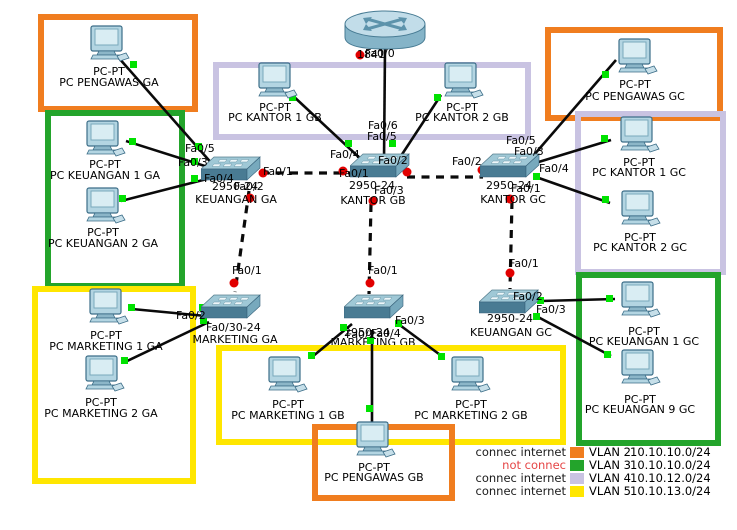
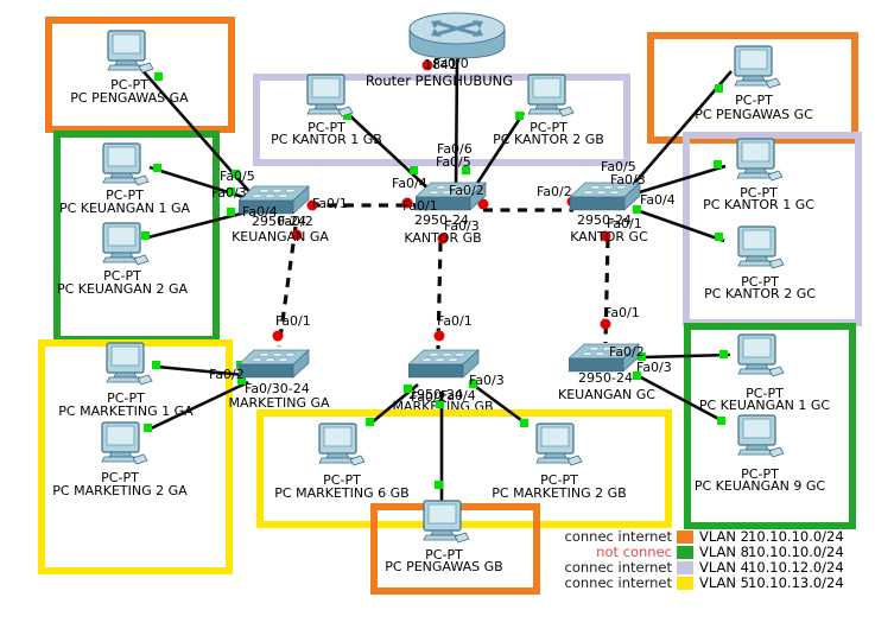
  1841
  Fa0/0
+ Router PENGHUBUNG
  Fa0/5
  Fa0/3
  2950-24
  Fa0/4
  Fa0/1
  Fa0/2
  KEUANGAN GA
  Fa/6
  Fa0/5
  Fa0/4
  Fa0/2
  Fa0/1
  2950-24
  Fa0/3
  KANTOR GB
  Fa0/5
  Fa0/3
  Fa0/2
  Fa0/4
  2950-24
  Fa0/1
  KANTOR GC
  Fa0/1
  Fa0/2
  Fa0/30-24
  MARKETING GA
  Fa0/1
  Fa0/3
  2950-24
  Fa0/2
  Fa0/4
  MARKEING GB
  Fa0/1
  Fa0/2
  Fa0/3
  2950-24
  KEUANGAN GC
  PC-PT
  PC PENGAWAS GA
  PC-PT
  PC KEUANGAN 1 GA
  PC-PT
  PC KEUANGAN 2 GA
  PC-PT
  PC MARKETING 1 GA
  PC-PT
  PC MARKETING 2 GA
  PC-PT
  PC KANTOR 1 GB
  PC-PT
  PC KANTOR 2 GB
  PC-PT
  PC PENGAWAS GC
  PC-PT
  PC KANTOR 1 GC
  PC-PT
  PC KANTOR 2 GC
  PC-PT
  PC KEUANGAN 1 GC
  PC-PT
  PC KEUANGAN 9 GC
  PC-PT
- PC MARKETING 1 GB
+ PC MARKETING 6 GB
  PC-PT
  PC MARKETING 2 GB
  PC-PT
  PC PENGAWAS GB
  connec internet
  VLAN 2
  10.10.10.0/24
  not connec
- VLAN 3
+ VLAN 8
  10.10.10.0/24
  connec internet
  VLAN 4
  10.10.12.0/24
  connec internet
  VLAN 5
  10.10.13.0/24
